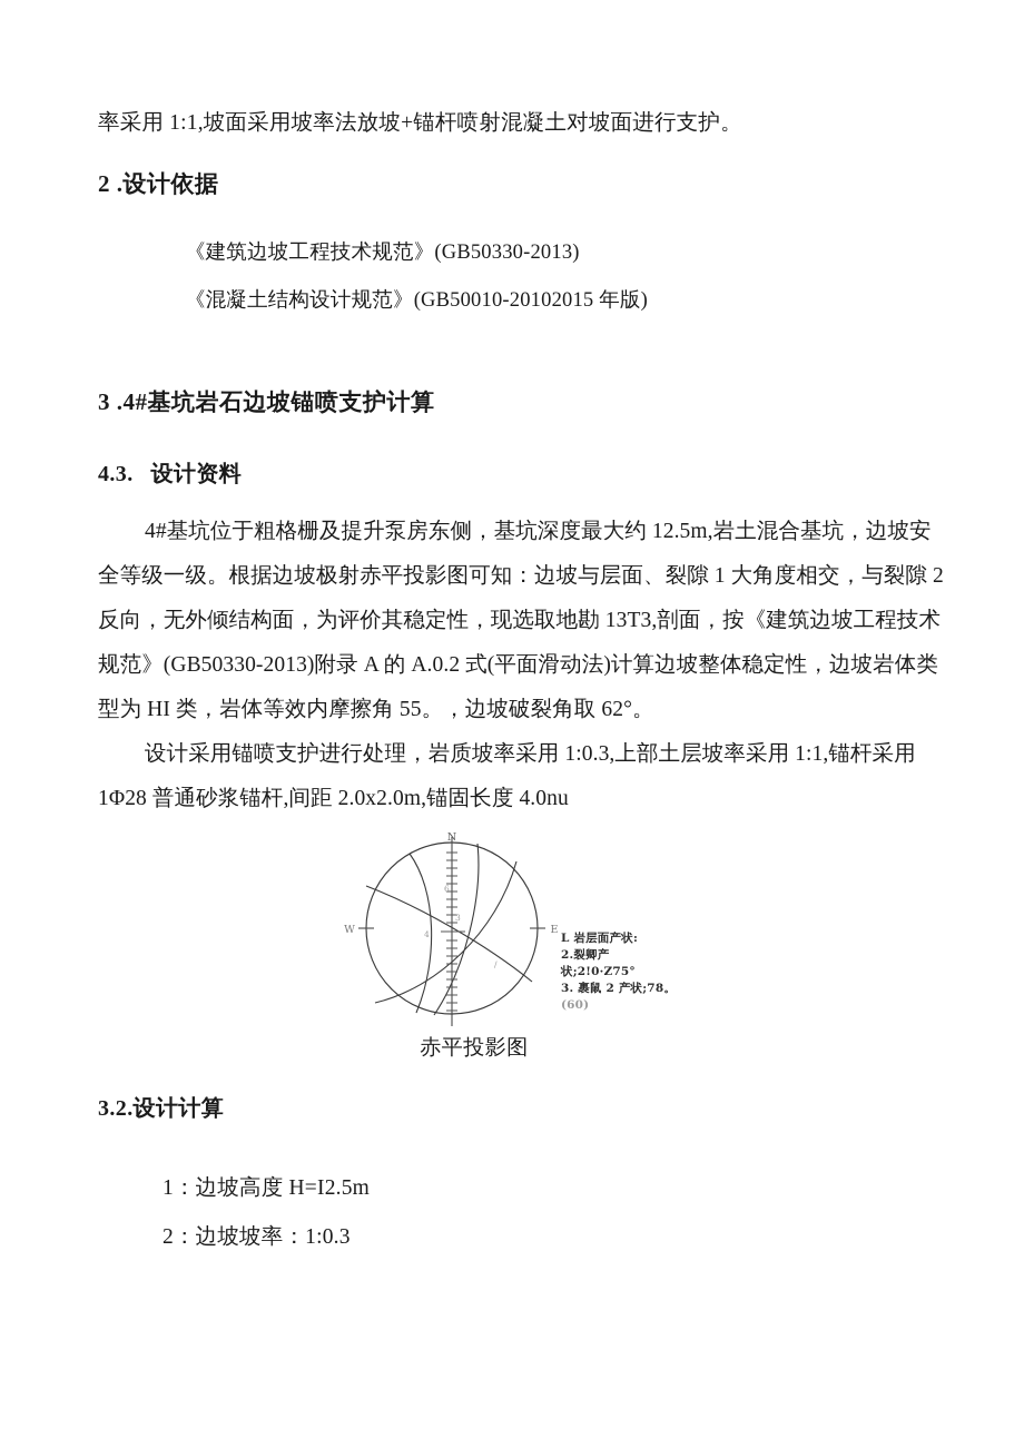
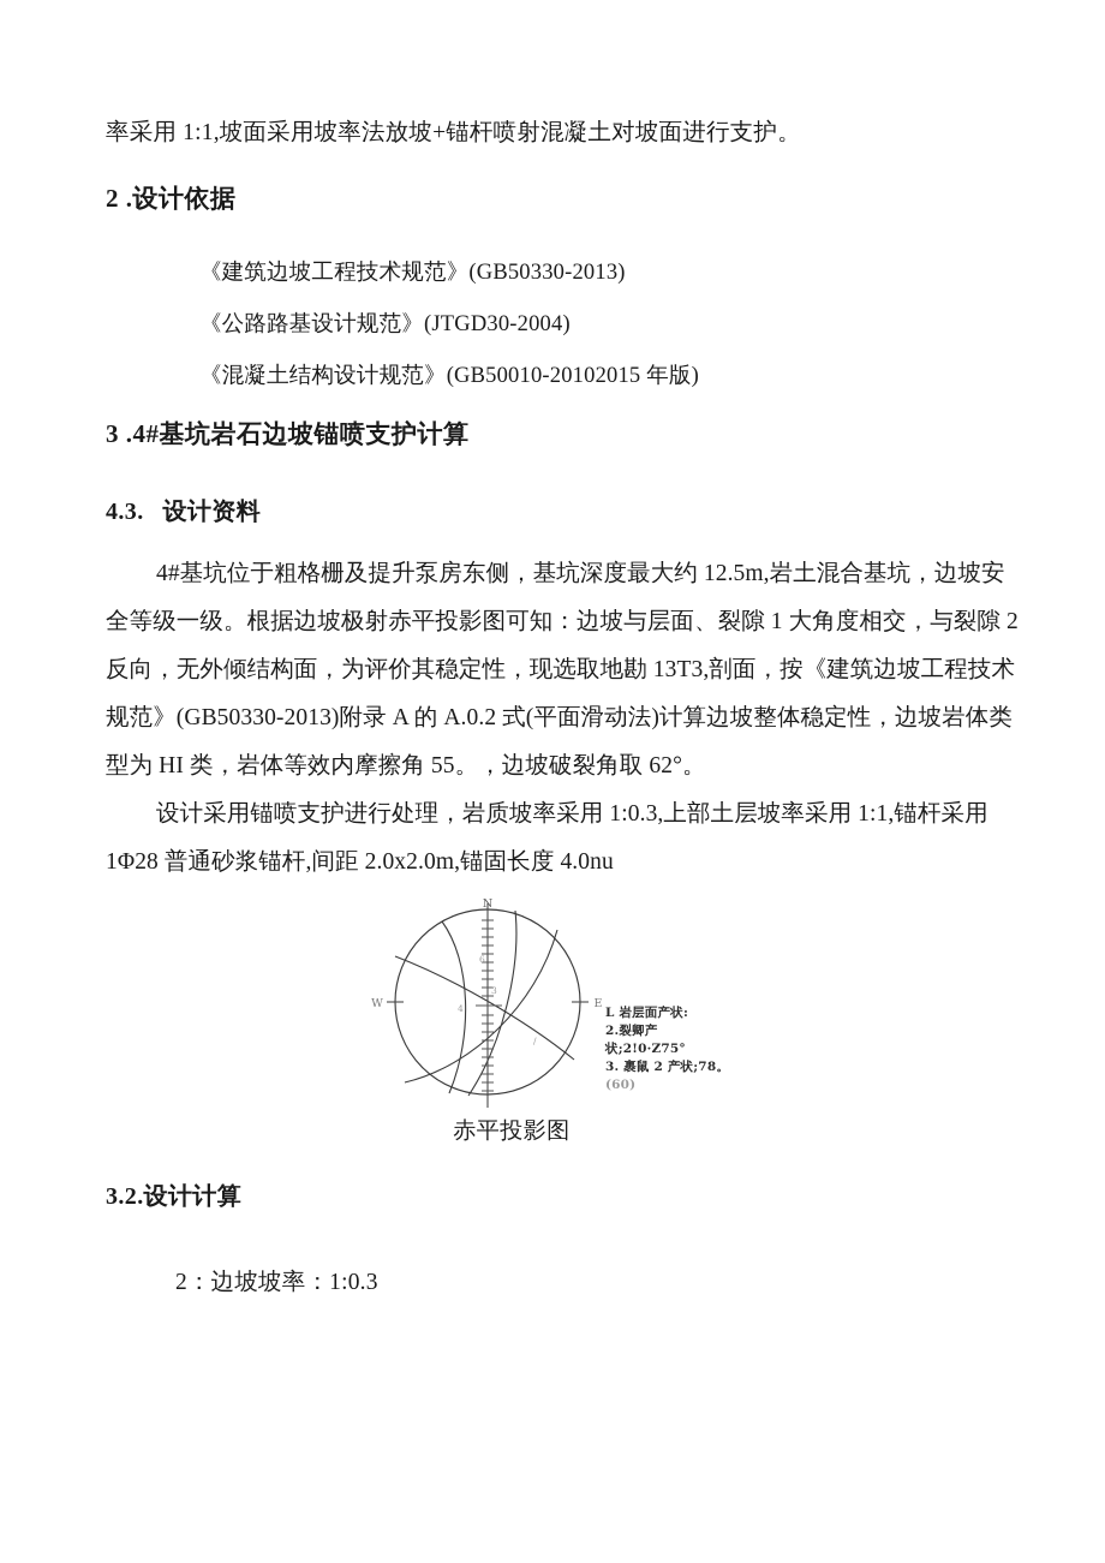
  率采用 1:1,坡面采用坡率法放坡+锚杆喷射混凝土对坡面进行支护。
  2 .设计依据
  《建筑边坡工程技术规范》(GB50330-2013)
+ 《公路路基设计规范》(JTGD30-2004)
  《混凝土结构设计规范》(GB50010-20102015 年版)
  3 .4#基坑岩石边坡锚喷支护计算
  4.3. 设计资料
  4#基坑位于粗格栅及提升泵房东侧，基坑深度最大约 12.5m,岩土混合基坑，边坡安
  全等级一级。根据边坡极射赤平投影图可知：边坡与层面、裂隙 1 大角度相交，与裂隙 2
  反向，无外倾结构面，为评价其稳定性，现选取地勘 13T3,剖面，按《建筑边坡工程技术
  规范》(GB50330-2013)附录 A 的 A.0.2 式(平面滑动法)计算边坡整体稳定性，边坡岩体类
  型为 HI 类，岩体等效内摩擦角 55。，边坡破裂角取 62°。
  设计采用锚喷支护进行处理，岩质坡率采用 1:0.3,上部土层坡率采用 1:1,锚杆采用
  1Φ28 普通砂浆锚杆,间距 2.0x2.0m,锚固长度 4.0nu
  3.2.设计计算
- 1：边坡高度 H=I2.5m
  2：边坡坡率：1:0.3
  N
  W
  E
  6
  3
  4
  /
  L 岩层面产状:
  2.裂卿产
  状;2!0·Z75°
  3. 裹鼠 2 产状;78。
  (60)
  赤平投影图
